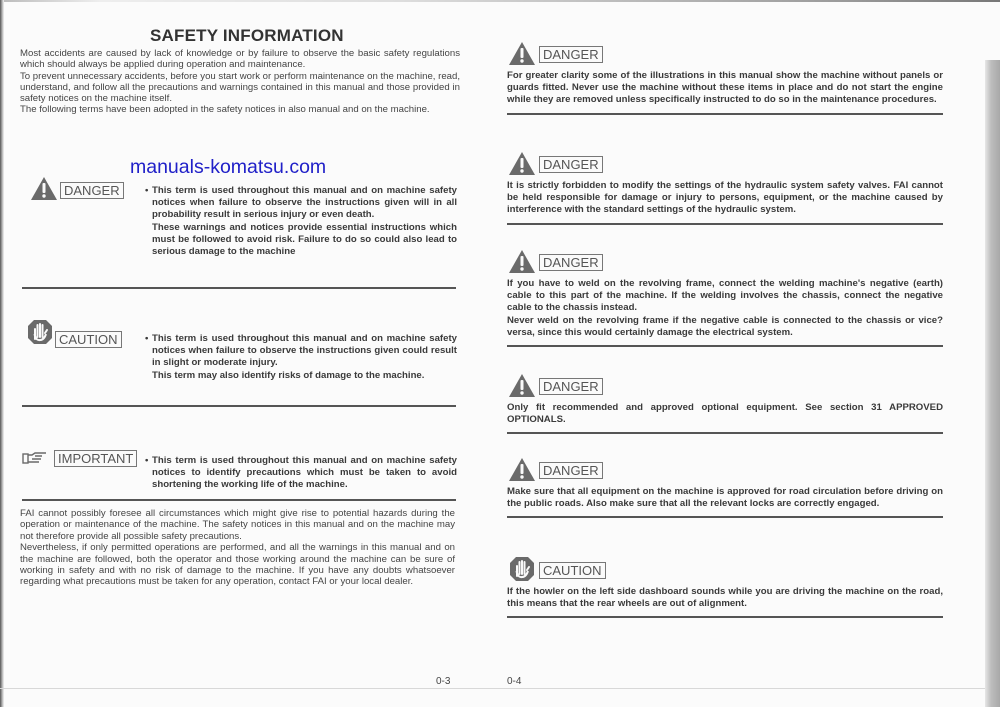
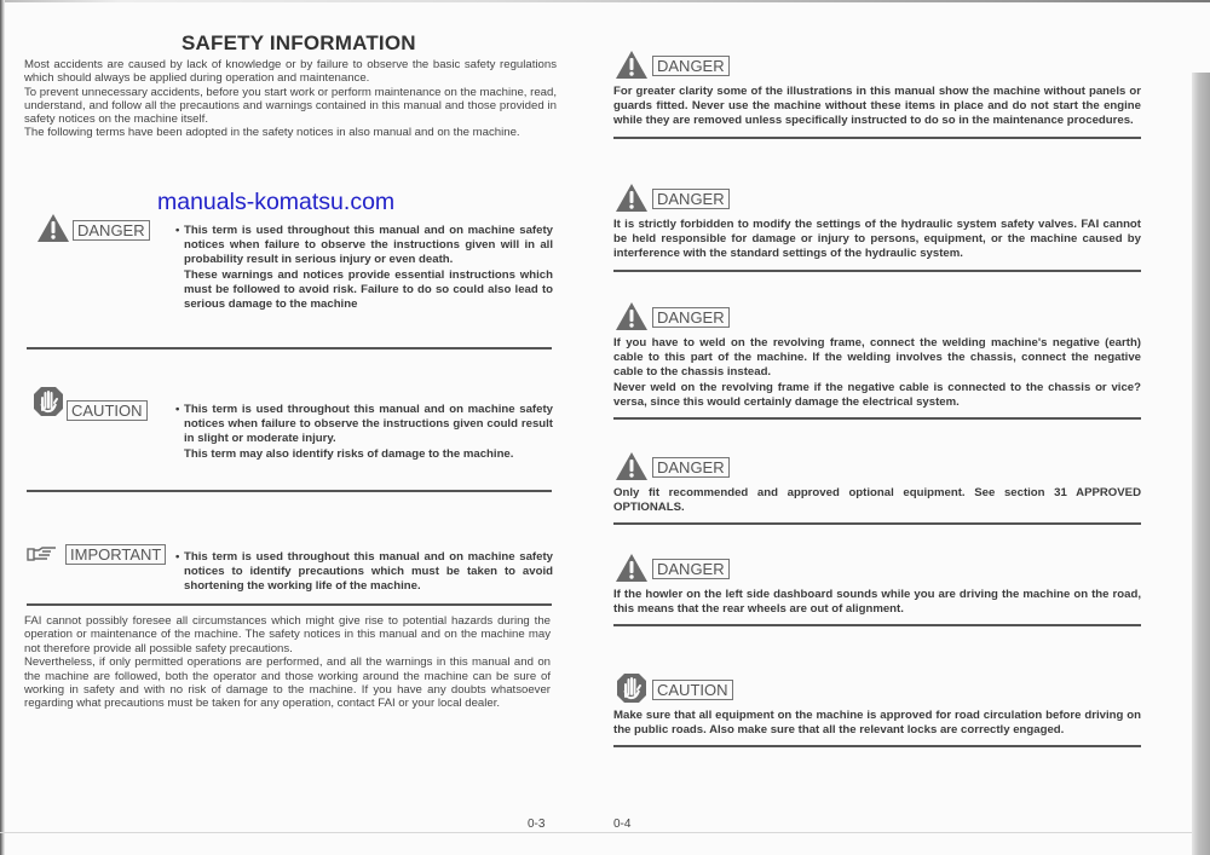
  SAFETY INFORMATION
  Most accidents are caused by lack of knowledge or by failure to observe the basic safety regulations which should always be applied during operation and maintenance.
  To prevent unnecessary accidents, before you start work or perform maintenance on the machine, read, understand, and follow all the precautions and warnings contained in this manual and those provided in safety notices on the machine itself.
  The following terms have been adopted in the safety notices in also manual and on the machine.
  manuals-komatsu.com
  DANGER
  •
  This term is used throughout this manual and on machine safety notices when failure to observe the instructions given will in all probability result in serious injury or even death.
  These warnings and notices provide essential instructions which must be followed to avoid risk. Failure to do so could also lead to serious damage to the machine
  CAUTION
  •
  This term is used throughout this manual and on machine safety notices when failure to observe the instructions given could result in slight or moderate injury.
  This term may also identify risks of damage to the machine.
  IMPORTANT
  •
  This term is used throughout this manual and on machine safety notices to identify precautions which must be taken to avoid shortening the working life of the machine.
  FAI cannot possibly foresee all circumstances which might give rise to potential hazards during the operation or maintenance of the machine. The safety notices in this manual and on the machine may not therefore provide all possible safety precautions.
  Nevertheless, if only permitted operations are performed, and all the warnings in this manual and on the machine are followed, both the operator and those working around the machine can be sure of working in safety and with no risk of damage to the machine. If you have any doubts whatsoever regarding what precautions must be taken for any operation, contact FAI or your local dealer.
  0-3
  DANGER
  For greater clarity some of the illustrations in this manual show the machine without panels or guards fitted. Never use the machine without these items in place and do not start the engine while they are removed unless specifically instructed to do so in the maintenance procedures.
  DANGER
  It is strictly forbidden to modify the settings of the hydraulic system safety valves. FAI cannot be held responsible for damage or injury to persons, equipment, or the machine caused by interference with the standard settings of the hydraulic system.
  DANGER
  If you have to weld on the revolving frame, connect the welding machine's negative (earth) cable to this part of the machine. If the welding involves the chassis, connect the negative cable to the chassis instead.
  Never weld on the revolving frame if the negative cable is connected to the chassis or vice?versa, since this would certainly damage the electrical system.
  DANGER
  Only fit recommended and approved optional equipment. See section 31 APPROVED OPTIONALS.
  DANGER
- Make sure that all equipment on the machine is approved for road circulation before driving on the public roads. Also make sure that all the relevant locks are correctly engaged.
+ If the howler on the left side dashboard sounds while you are driving the machine on the road, this means that the rear wheels are out of alignment.
  CAUTION
- If the howler on the left side dashboard sounds while you are driving the machine on the road, this means that the rear wheels are out of alignment.
+ Make sure that all equipment on the machine is approved for road circulation before driving on the public roads. Also make sure that all the relevant locks are correctly engaged.
  0-4
